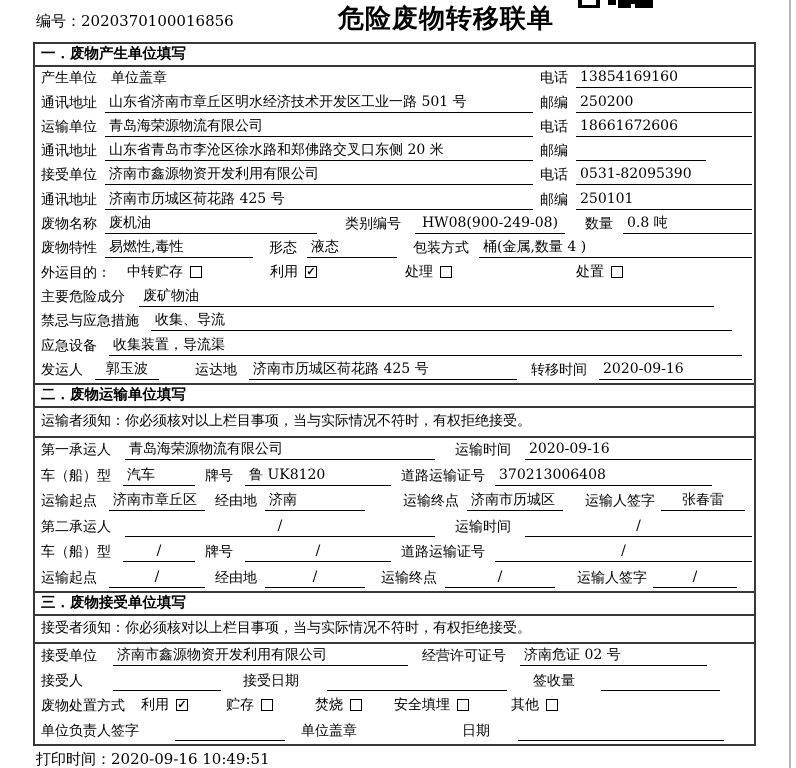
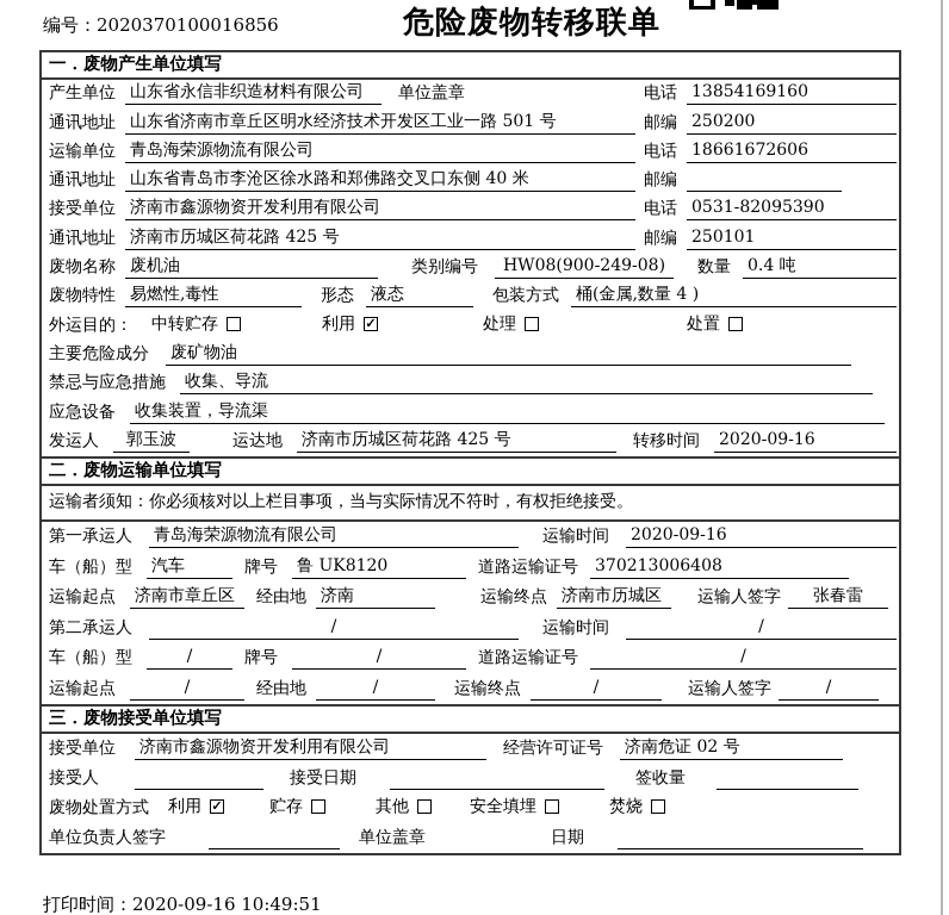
  编号：2020370100016856
  危险废物转移联单
  一．废物产生单位填写
  产生单位
+ 山东省永信非织造材料有限公司
  单位盖章
  电话
  13854169160
  通讯地址
  山东省济南市章丘区明水经济技术开发区工业一路 501 号
  邮编
  250200
  运输单位
  青岛海荣源物流有限公司
  电话
  18661672606
  通讯地址
- 山东省青岛市李沧区徐水路和郑佛路交叉口东侧 20 米
+ 山东省青岛市李沧区徐水路和郑佛路交叉口东侧 40 米
  邮编
  接受单位
  济南市鑫源物资开发利用有限公司
  电话
  0531-82095390
  通讯地址
  济南市历城区荷花路 425 号
  邮编
  250101
  废物名称
  废机油
  类别编号
  HW08(900-249-08)
  数量
- 0.8 吨
+ 0.4 吨
  废物特性
  易燃性,毒性
  形态
  液态
  包装方式
  桶(金属,数量 4 )
  外运目的：
  中转贮存
  利用
  ✓
  处理
  处置
  主要危险成分
  废矿物油
  禁忌与应急措施
  收集、导流
  应急设备
  收集装置，导流渠
  发运人
  郭玉波
  运达地
  济南市历城区荷花路 425 号
  转移时间
  2020-09-16
  二．废物运输单位填写
  运输者须知：你必须核对以上栏目事项，当与实际情况不符时，有权拒绝接受。
  第一承运人
  青岛海荣源物流有限公司
  运输时间
  2020-09-16
  车（船）型
  汽车
  牌号
  鲁 UK8120
  道路运输证号
  370213006408
  运输起点
  济南市章丘区
  经由地
  济南
  运输终点
  济南市历城区
  运输人签字
  张春雷
  第二承运人
  /
  运输时间
  /
  车（船）型
  /
  牌号
  /
  道路运输证号
  /
  运输起点
  /
  经由地
  /
  运输终点
  /
  运输人签字
  /
  三．废物接受单位填写
- 接受者须知：你必须核对以上栏目事项，当与实际情况不符时，有权拒绝接受。
  接受单位
  济南市鑫源物资开发利用有限公司
  经营许可证号
  济南危证 02 号
  接受人
  接受日期
  签收量
  废物处置方式
  利用
  ✓
  贮存
- 焚烧
+ 其他
  安全填埋
- 其他
+ 焚烧
  单位负责人签字
  单位盖章
  日期
  打印时间：2020-09-16 10:49:51
